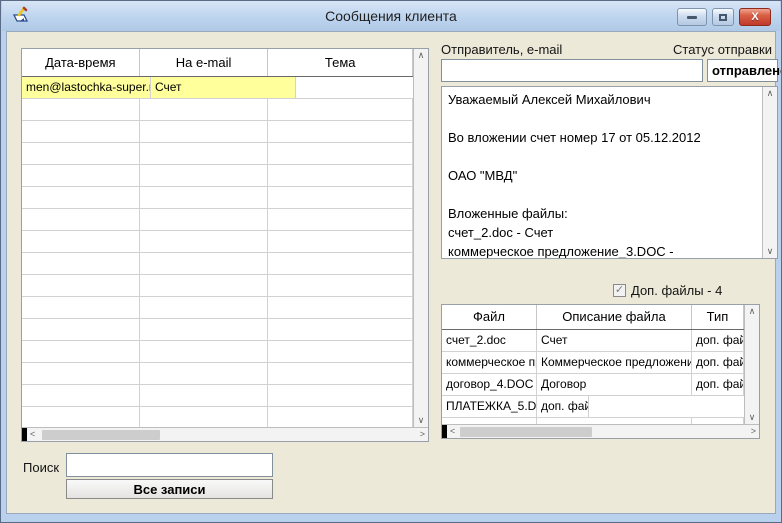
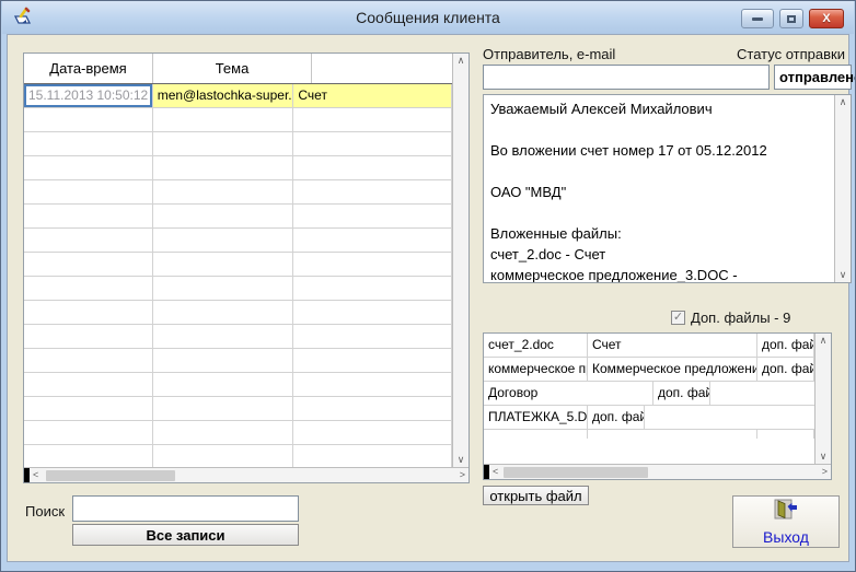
  Сообщения клиента
  X
  Дата-время
- На e-mail
  Тема
+ 15.11.2013 10:50:12
  men@lastochka-super.
  Счет
  ∧
  ∨
  <
  >
  Поиск
  Все записи
  Отправитель, e-mail
  Статус отправки
  отправлен
  Уважаемый Алексей Михайлович
  Во вложении счет номер 17 от 05.12.2012
  ОАО "МВД"
  Вложенные файлы:
  счет_2.doc - Счет
  ∧
  ∨
  ✓
- Доп. файлы - 4
+ Доп. файлы - 9
- Файл
- Описание файла
- Тип
  счет_2.doc
  Счет
  доп. фай
  Коммерческое предложени
  доп. фай
- договор_4.DOC
  Договор
  доп. фай
  ПЛАТЕЖКА_5.D
  доп. фай
  ∧
  ∨
  <
  >
+ открыть файл
+ Выход
